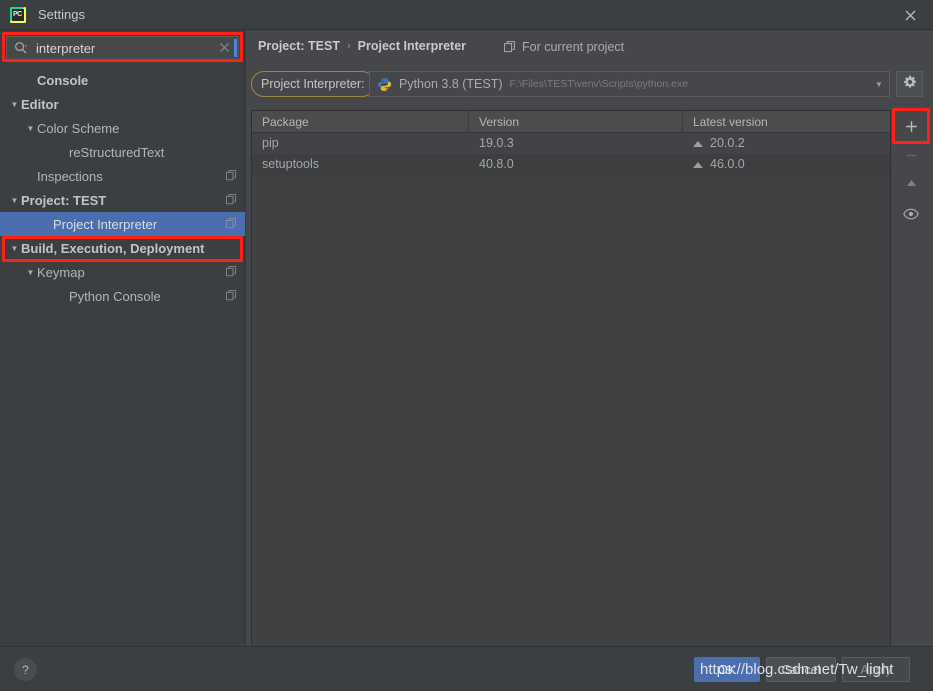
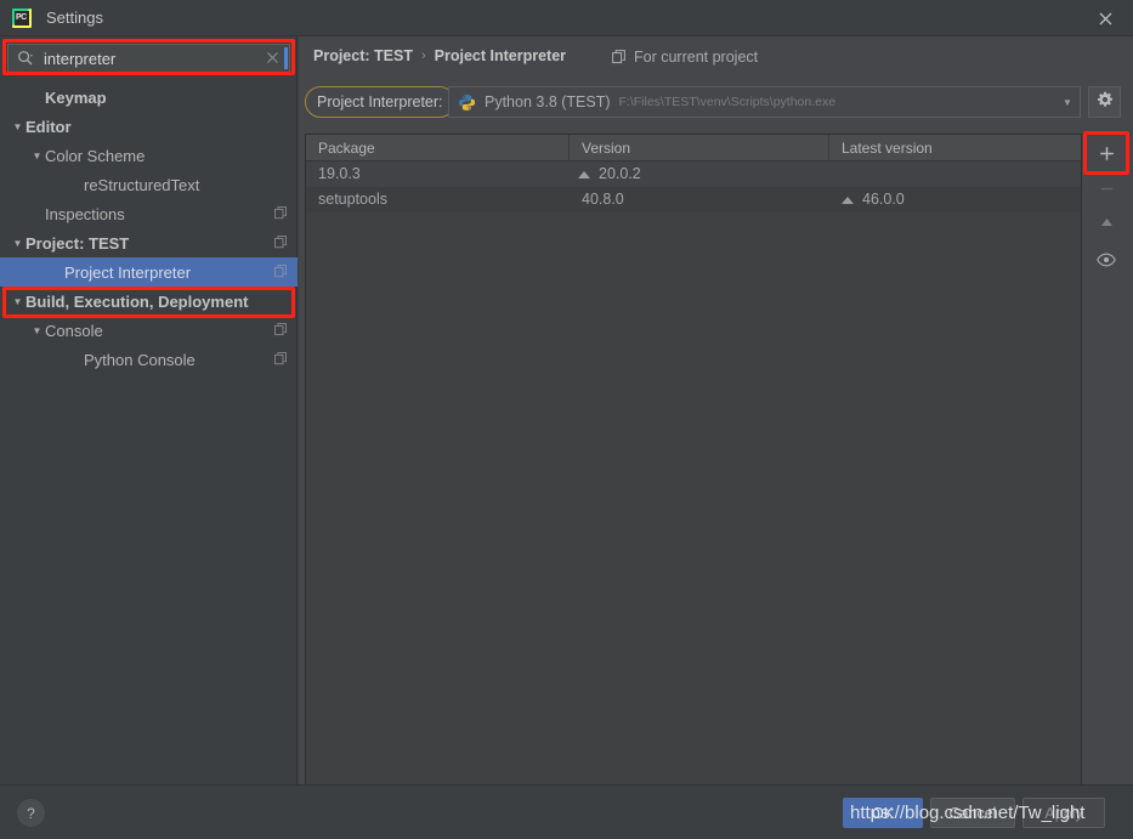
  Settings
  interpreter
- Console
+ Keymap
  ▼
  Editor
  ▼
  Color Scheme
  reStructuredText
  Inspections
  ▼
  Project: TEST
  Project Interpreter
  ▼
  Build, Execution, Deployment
  ▼
- Keymap
+ Console
  Python Console
  Project: TEST
  ›
  Project Interpreter
  For current project
  Project Interpreter:
  Python 3.8 (TEST)
  F:\Files\TEST\venv\Scripts\python.exe
  ▼
  Package
  Version
  Latest version
- pip
  19.0.3
  20.0.2
  setuptools
  40.8.0
  46.0.0
  ?
  OK
  Cancel
  Apply
  https://blog.csdn.net/Tw_light
